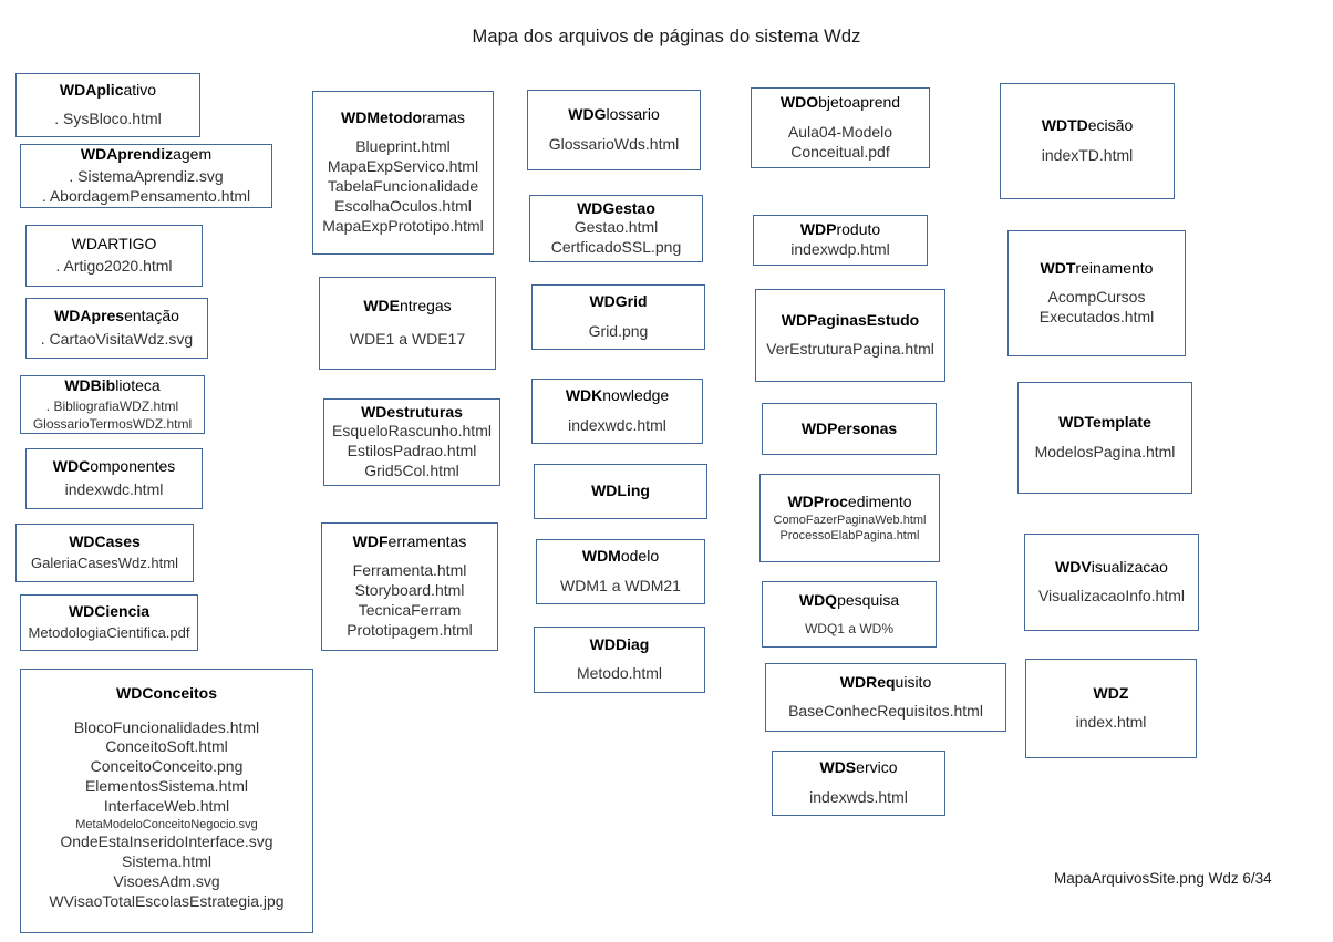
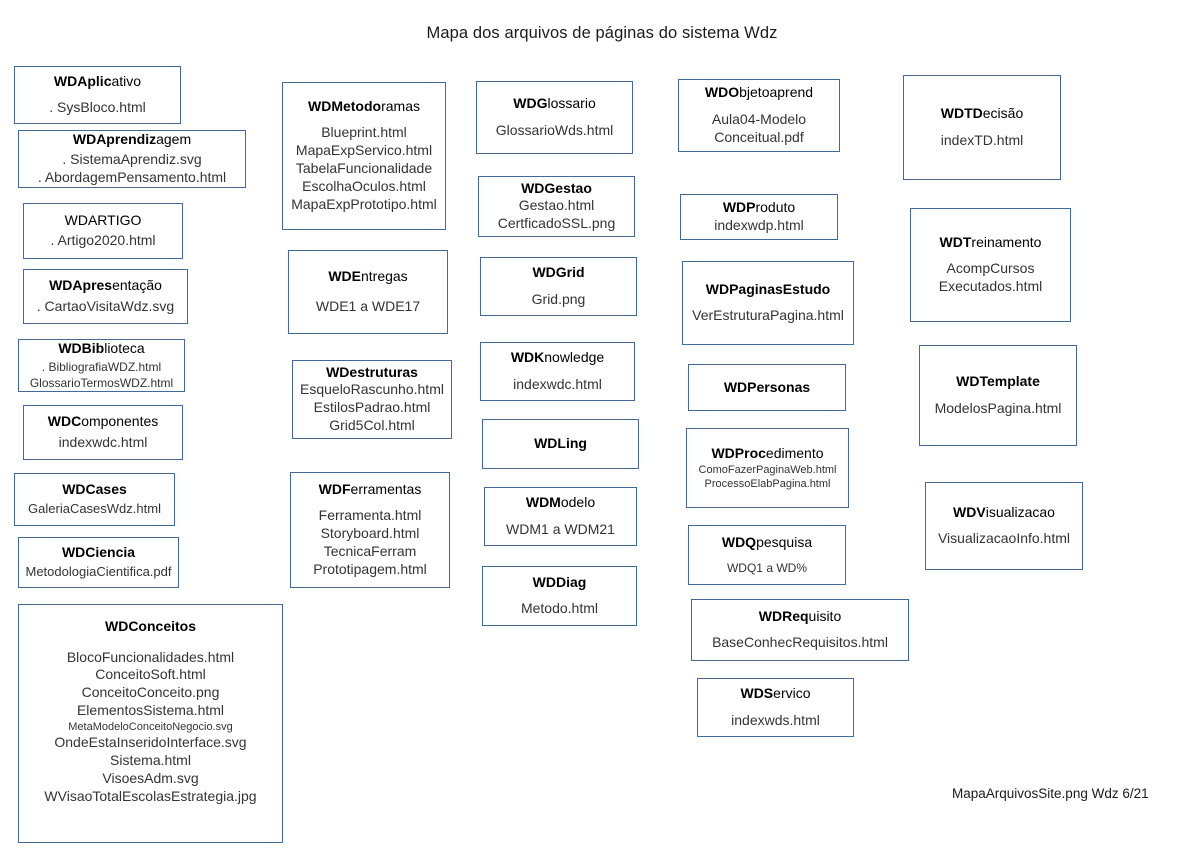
  Mapa dos arquivos de páginas do sistema Wdz
  WDAplicativo
  . SysBloco.html
  WDAprendizagem
  . SistemaAprendiz.svg
  . AbordagemPensamento.html
  WDARTIGO
  . Artigo2020.html
  WDApresentação
  . CartaoVisitaWdz.svg
  WDBiblioteca
  . BibliografiaWDZ.html
  GlossarioTermosWDZ.html
  WDComponentes
  indexwdc.html
  WDCases
  GaleriaCasesWdz.html
  WDCiencia
  MetodologiaCientifica.pdf
  WDConceitos
  BlocoFuncionalidades.html
  ConceitoSoft.html
  ConceitoConceito.png
  ElementosSistema.html
- InterfaceWeb.html
  MetaModeloConceitoNegocio.svg
  OndeEstaInseridoInterface.svg
  Sistema.html
  VisoesAdm.svg
  WVisaoTotalEscolasEstrategia.jpg
  WDMetodoramas
  Blueprint.html
  MapaExpServico.html
  TabelaFuncionalidade
  EscolhaOculos.html
  MapaExpPrototipo.html
  WDEntregas
  WDE1 a WDE17
  WDestruturas
  EsqueloRascunho.html
  EstilosPadrao.html
  Grid5Col.html
  WDFerramentas
  Ferramenta.html
  Storyboard.html
  TecnicaFerram
  Prototipagem.html
  WDGlossario
  GlossarioWds.html
  WDGestao
  Gestao.html
  CertficadoSSL.png
  WDGrid
  Grid.png
  WDKnowledge
  indexwdc.html
  WDLing
  WDModelo
  WDM1 a WDM21
  WDDiag
  Metodo.html
  WDObjetoaprend
  Aula04-Modelo
  Conceitual.pdf
  WDProduto
  indexwdp.html
  WDPaginasEstudo
  VerEstruturaPagina.html
  WDPersonas
  WDProcedimento
  ComoFazerPaginaWeb.html
  ProcessoElabPagina.html
  WDQpesquisa
  WDQ1 a WD%
  WDRequisito
  BaseConhecRequisitos.html
  WDServico
  indexwds.html
  WDTDecisão
  indexTD.html
  WDTreinamento
  AcompCursos
  Executados.html
  WDTemplate
  ModelosPagina.html
  WDVisualizacao
  VisualizacaoInfo.html
- WDZ
- index.html
- MapaArquivosSite.png Wdz 6/34
+ MapaArquivosSite.png Wdz 6/21
